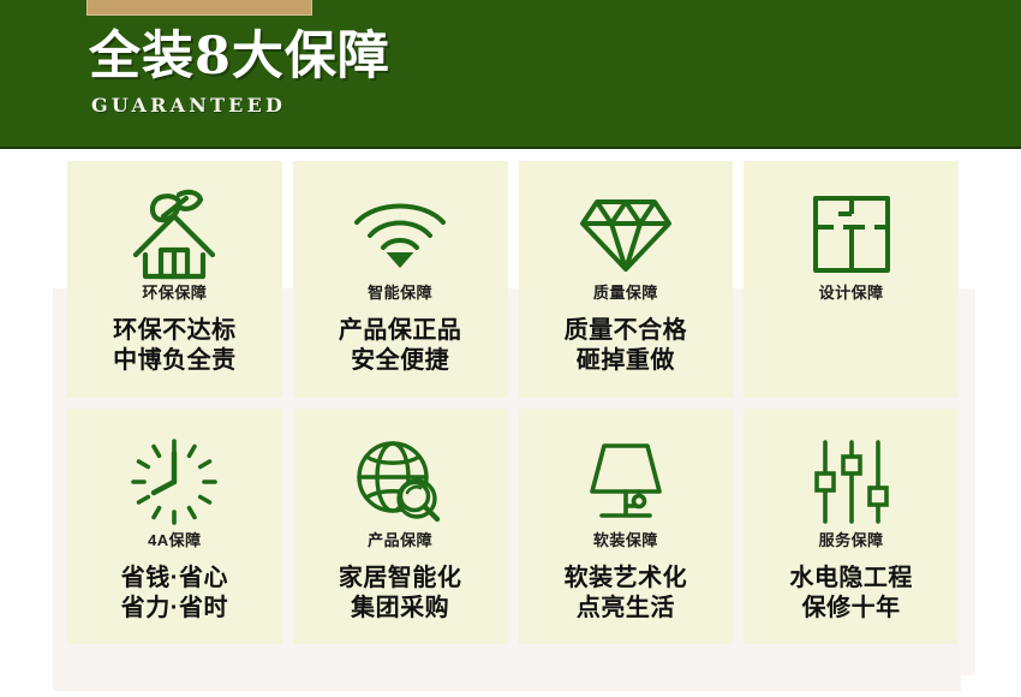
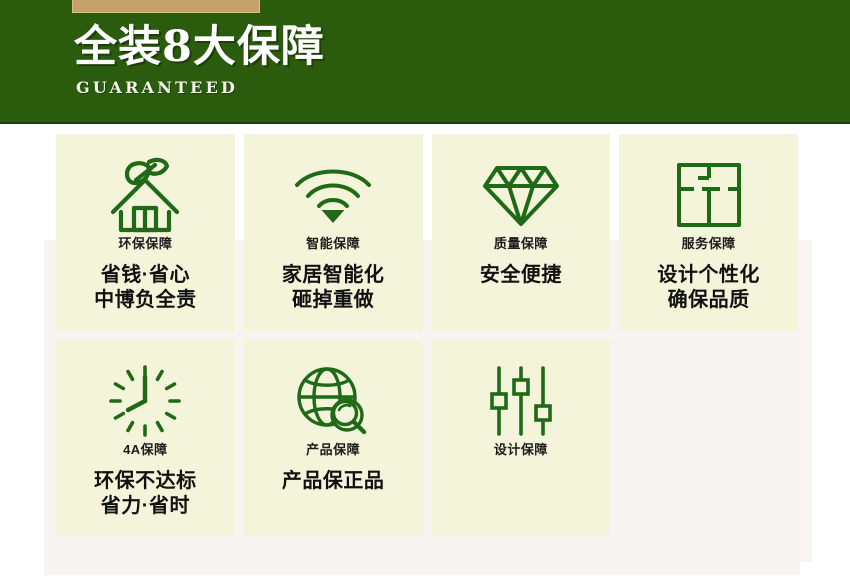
  全装8大保障
  GUARANTEED
  环保保障
- 环保不达标
+ 省钱·省心
  中博负全责
  智能保障
- 产品保正品
+ 家居智能化
- 安全便捷
+ 砸掉重做
  质量保障
- 质量不合格
- 砸掉重做
+ 安全便捷
- 设计保障
+ 服务保障
+ 设计个性化
+ 确保品质
  4A保障
- 省钱·省心
+ 环保不达标
  省力·省时
  产品保障
- 家居智能化
+ 产品保正品
- 集团采购
- 软装保障
- 软装艺术化
- 点亮生活
- 服务保障
+ 设计保障
- 水电隐工程
- 保修十年
